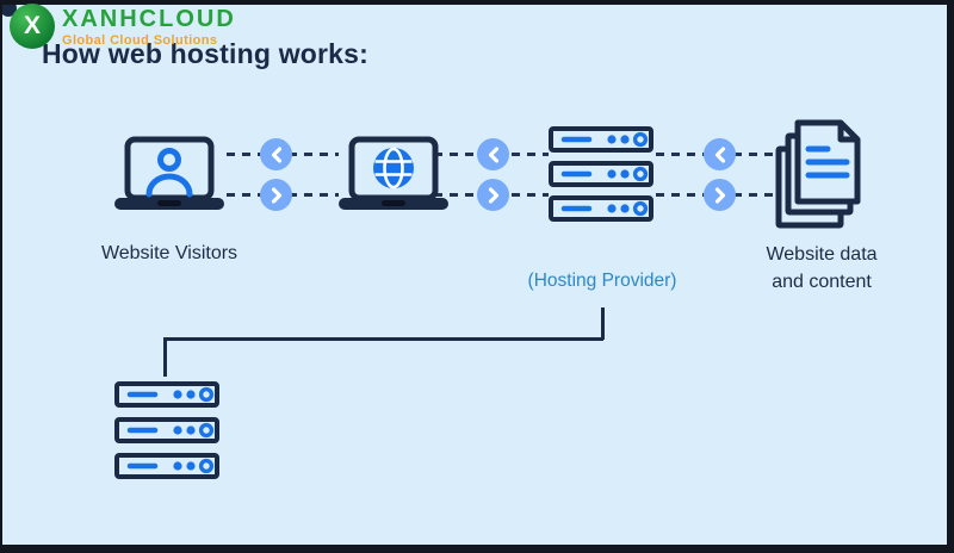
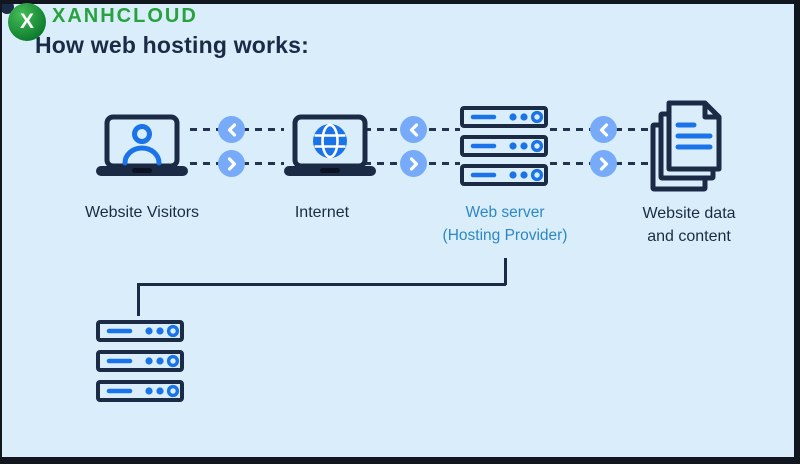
  X
  XANHCLOUD
- Global Cloud Solutions
  How web hosting works:
  Website Visitors
+ Internet
+ Web server
  (Hosting Provider)
  Website data and content
